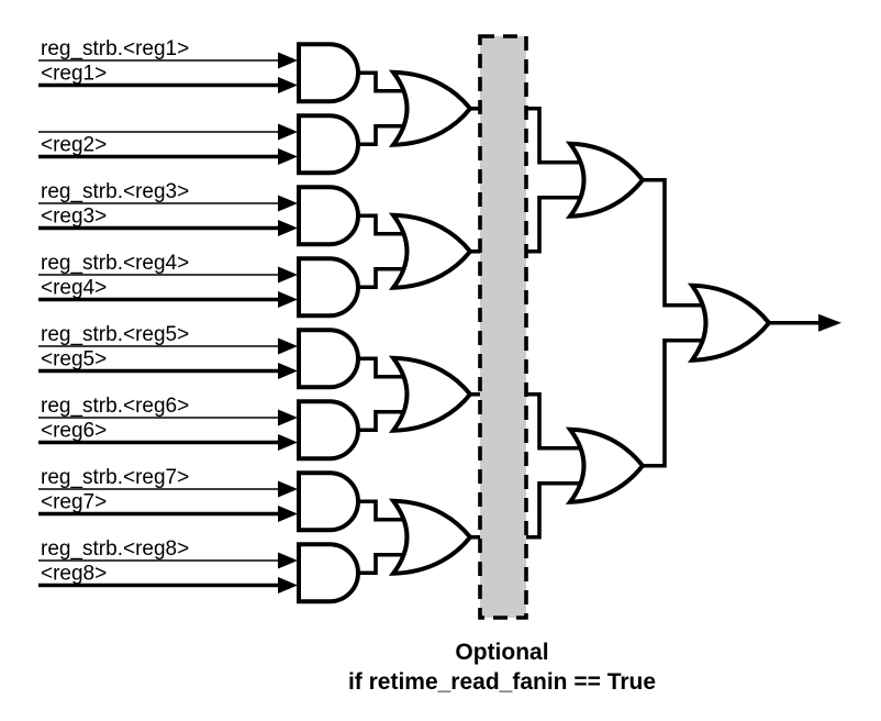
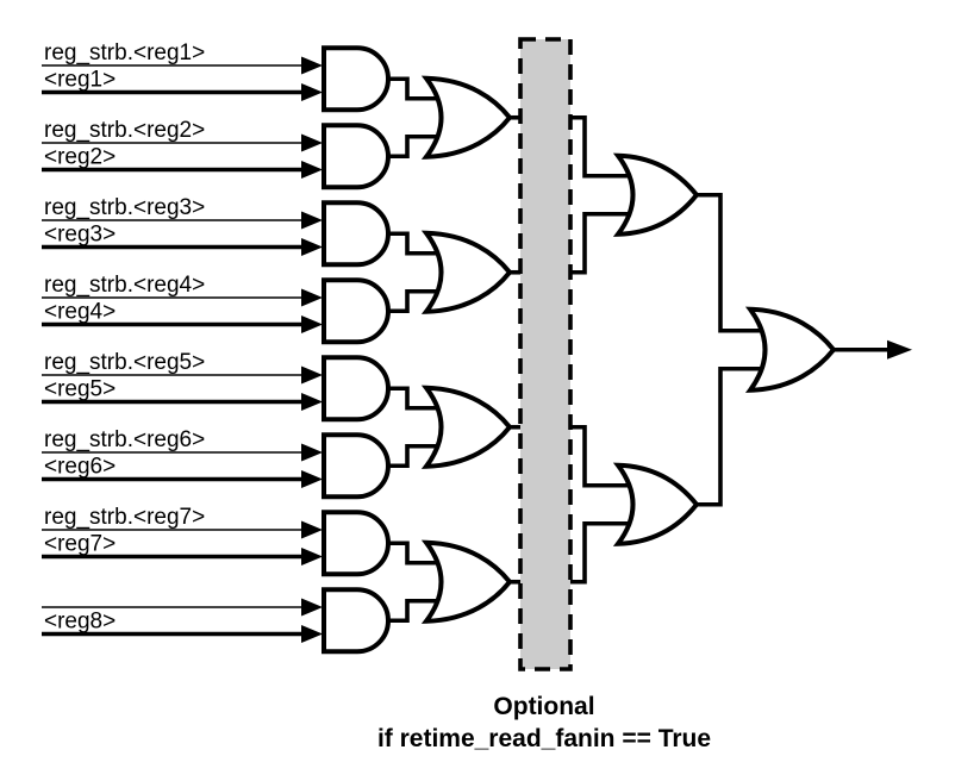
  reg_strb.<reg1>
  <reg1>
+ reg_strb.<reg2>
  <reg2>
  reg_strb.<reg3>
  <reg3>
  reg_strb.<reg4>
  <reg4>
  reg_strb.<reg5>
  <reg5>
  reg_strb.<reg6>
  <reg6>
  reg_strb.<reg7>
  <reg7>
- reg_strb.<reg8>
  <reg8>
  Optional
  if retime_read_fanin == True
